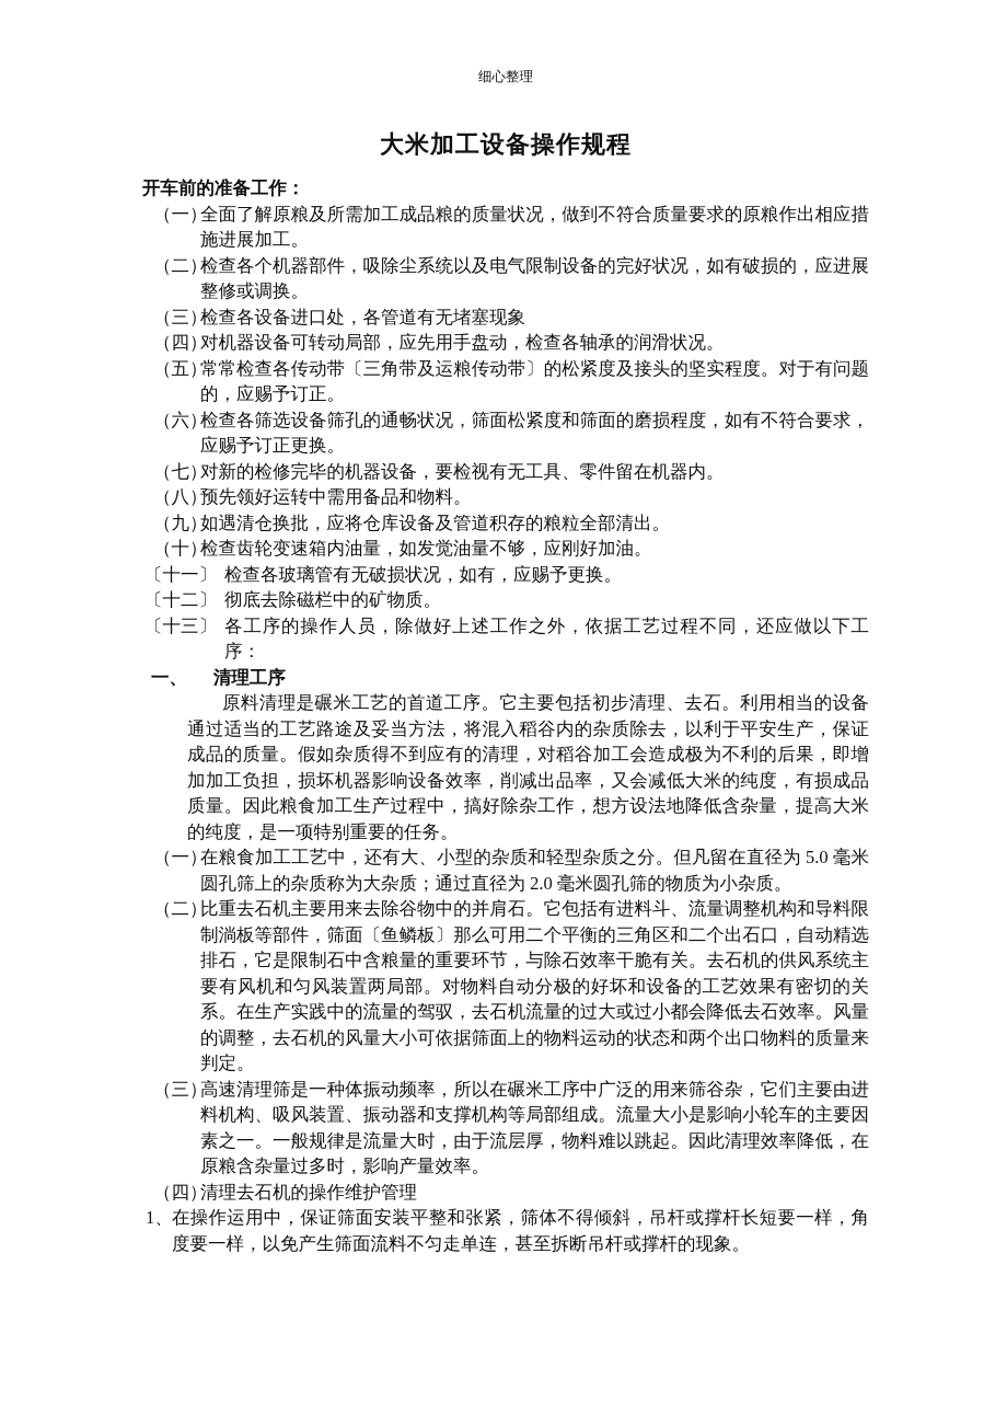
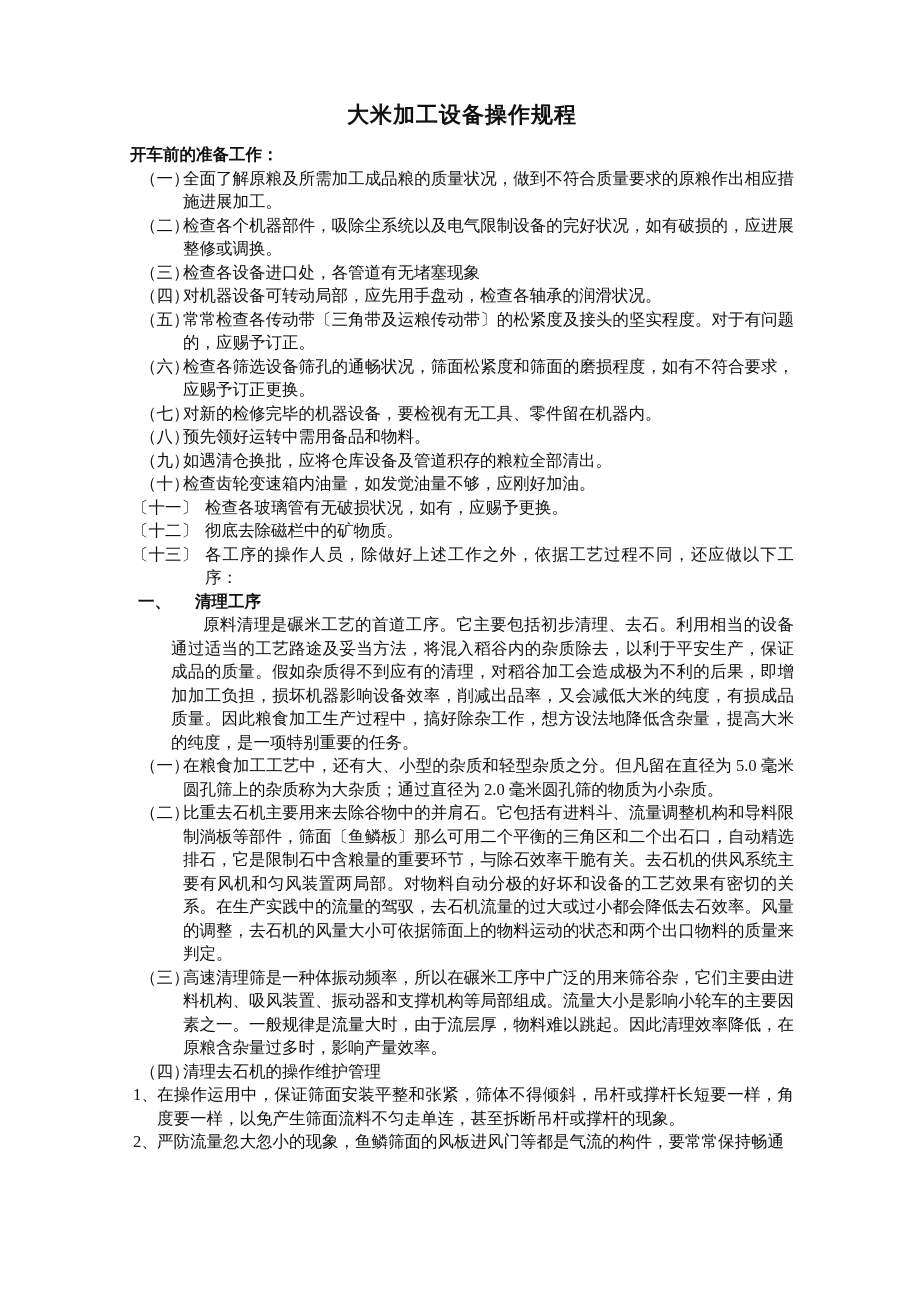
- 细心整理
  大米加工设备操作规程
  开车前的准备工作：
  （一）
  全面了解原粮及所需加工成品粮的质量状况，做到不符合质量要求的原粮作出相应措施进展加工。
  （二）
  检查各个机器部件，吸除尘系统以及电气限制设备的完好状况，如有破损的，应进展整修或调换。
  （三）
  检查各设备进口处，各管道有无堵塞现象
  （四）
  对机器设备可转动局部，应先用手盘动，检查各轴承的润滑状况。
  （五）
  常常检查各传动带〔三角带及运粮传动带〕的松紧度及接头的坚实程度。对于有问题的，应赐予订正。
  （六）
  检查各筛选设备筛孔的通畅状况，筛面松紧度和筛面的磨损程度，如有不符合要求，应赐予订正更换。
  （七）
  对新的检修完毕的机器设备，要检视有无工具、零件留在机器内。
  （八）
  预先领好运转中需用备品和物料。
  （九）
  如遇清仓换批，应将仓库设备及管道积存的粮粒全部清出。
  （十）
  检查齿轮变速箱内油量，如发觉油量不够，应刚好加油。
  〔十一〕
  检查各玻璃管有无破损状况，如有，应赐予更换。
  〔十二〕
  彻底去除磁栏中的矿物质。
  〔十三〕
  各工序的操作人员，除做好上述工作之外，依据工艺过程不同，还应做以下工序：
  一、
  清理工序
  原料清理是碾米工艺的首道工序。它主要包括初步清理、去石。利用相当的设备通过适当的工艺路途及妥当方法，将混入稻谷内的杂质除去，以利于平安生产，保证成品的质量。假如杂质得不到应有的清理，对稻谷加工会造成极为不利的后果，即增加加工负担，损坏机器影响设备效率，削减出品率，又会减低大米的纯度，有损成品质量。因此粮食加工生产过程中，搞好除杂工作，想方设法地降低含杂量，提高大米的纯度，是一项特别重要的任务。
  （一）
  在粮食加工工艺中，还有大、小型的杂质和轻型杂质之分。但凡留在直径为 5.0 毫米圆孔筛上的杂质称为大杂质；通过直径为 2.0 毫米圆孔筛的物质为小杂质。
  （二）
  比重去石机主要用来去除谷物中的并肩石。它包括有进料斗、流量调整机构和导料限制淌板等部件，筛面〔鱼鳞板〕那么可用二个平衡的三角区和二个出石口，自动精选排石，它是限制石中含粮量的重要环节，与除石效率干脆有关。去石机的供风系统主要有风机和匀风装置两局部。对物料自动分极的好坏和设备的工艺效果有密切的关系。在生产实践中的流量的驾驭，去石机流量的过大或过小都会降低去石效率。风量的调整，去石机的风量大小可依据筛面上的物料运动的状态和两个出口物料的质量来判定。
  （三）
  高速清理筛是一种体振动频率，所以在碾米工序中广泛的用来筛谷杂，它们主要由进料机构、吸风装置、振动器和支撑机构等局部组成。流量大小是影响小轮车的主要因素之一。一般规律是流量大时，由于流层厚，物料难以跳起。因此清理效率降低，在原粮含杂量过多时，影响产量效率。
  （四）
  清理去石机的操作维护管理
  1、
  在操作运用中，保证筛面安装平整和张紧，筛体不得倾斜，吊杆或撑杆长短要一样，角度要一样，以免产生筛面流料不匀走单连，甚至拆断吊杆或撑杆的现象。
+ 2、
+ 严防流量忽大忽小的现象，鱼鳞筛面的风板进风门等都是气流的构件，要常常保持畅通
